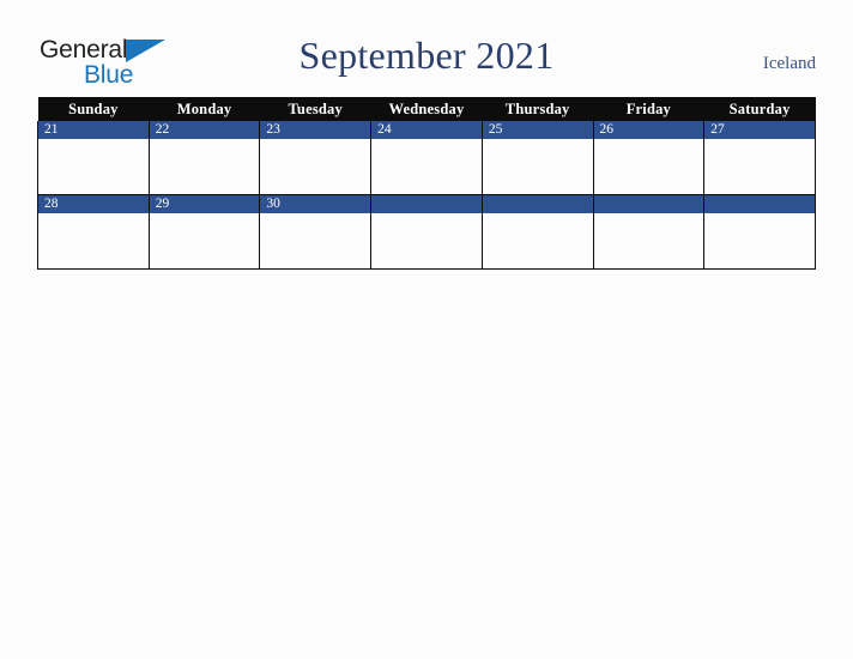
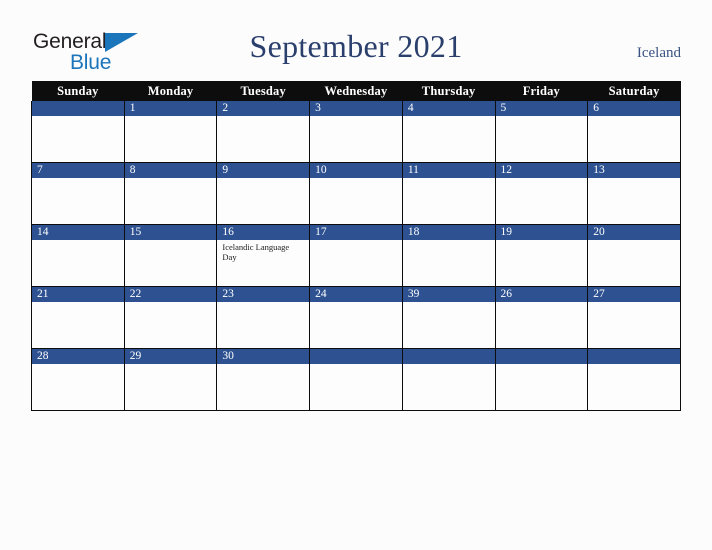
  General
  Blue
  September 2021
  Iceland
  Sunday	Monday	Tuesday	Wednesday	Thursday	Friday	Saturday
+ 	1	2	3	4	5	6
+ 7	8	9	10	11	12	13
+ 14	15	16Icelandic Language Day	17	18	19	20
- 21	22	23	24	25	26	27
+ 21	22	23	24	39	26	27
  28	29	30
